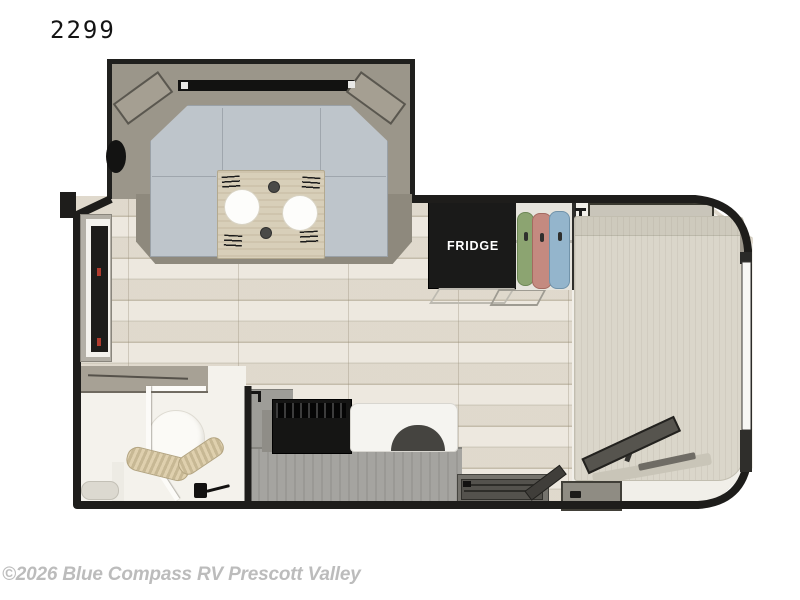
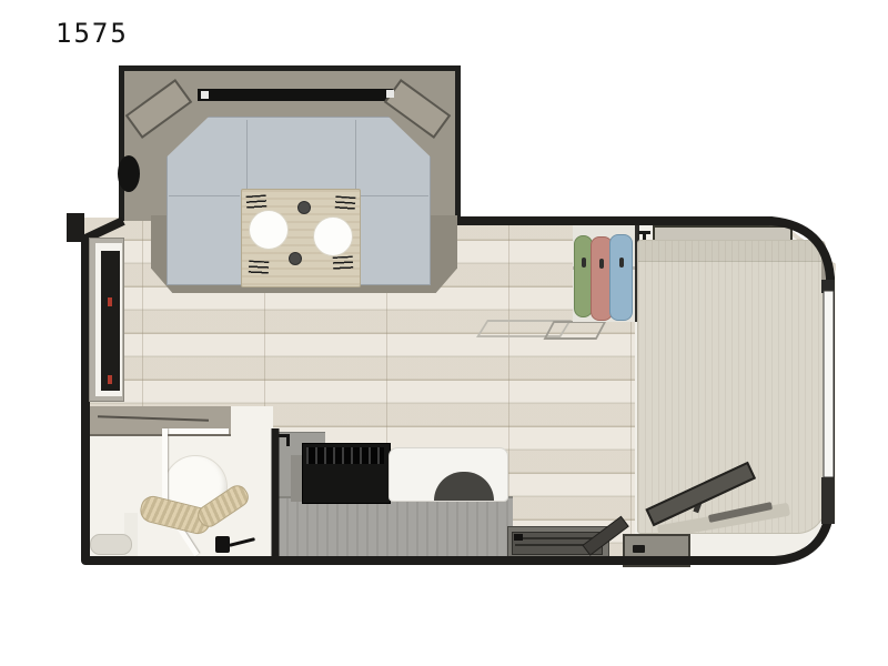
- 2299
+ 1575
- FRIDGE
- ©2026 Blue Compass RV Prescott Valley
